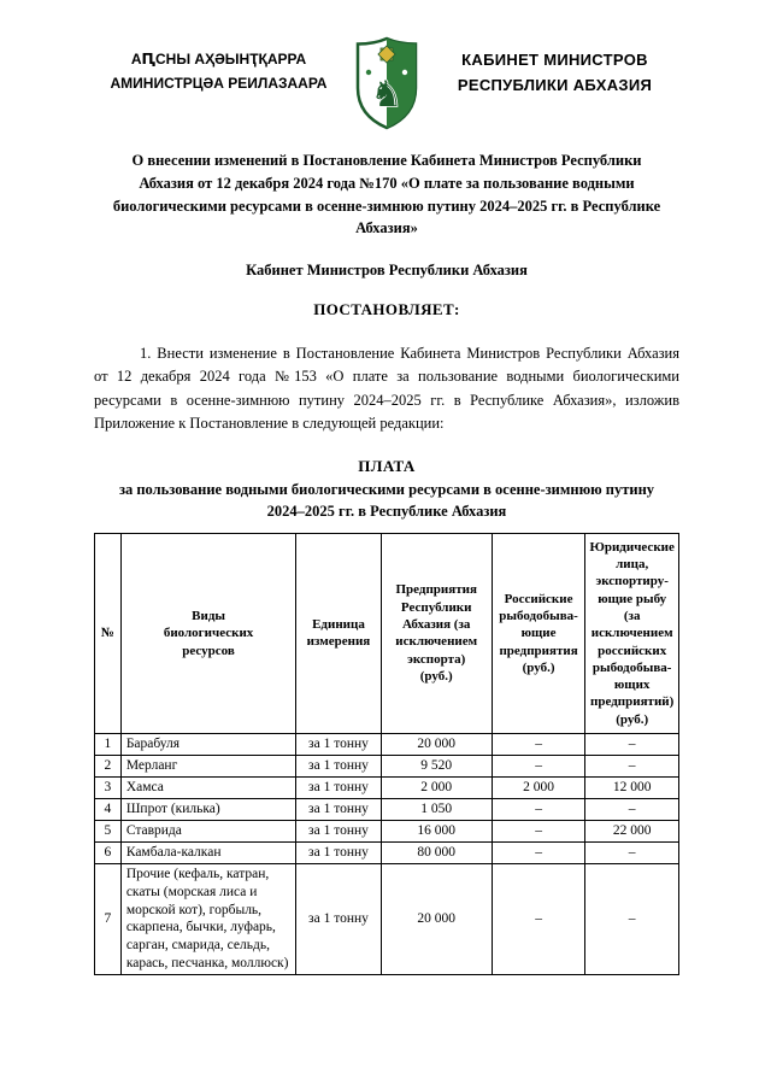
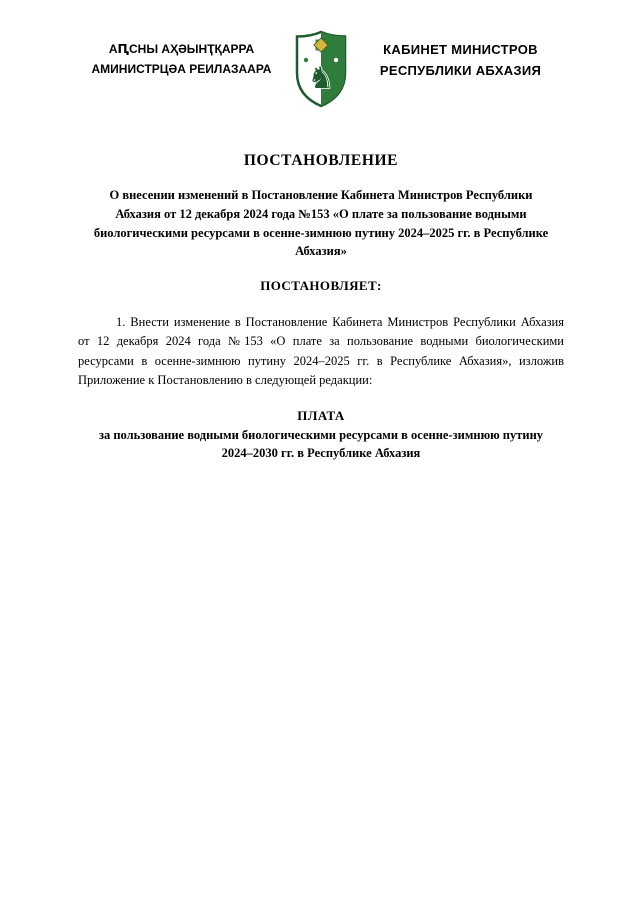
  АԤСНЫ АҲӘЫНҬҚАРРА
  АМИНИСТРЦӘА РЕИЛАЗААРА
  ♞
  КАБИНЕТ МИНИСТРОВ
  РЕСПУБЛИКИ АБХАЗИЯ
+ ПОСТАНОВЛЕНИЕ
- О внесении изменений в Постановление Кабинета Министров Республики Абхазия от 12 декабря 2024 года №170 «О плате за пользование водными биологическими ресурсами в осенне-зимнюю путину 2024–2025 гг. в Республике Абхазия»
+ О внесении изменений в Постановление Кабинета Министров Республики Абхазия от 12 декабря 2024 года №153 «О плате за пользование водными биологическими ресурсами в осенне-зимнюю путину 2024–2025 гг. в Республике Абхазия»
- Кабинет Министров Республики Абхазия
  ПОСТАНОВЛЯЕТ:
- 1. Внести изменение в Постановление Кабинета Министров Республики Абхазия от 12 декабря 2024 года №153 «О плате за пользование водными биологическими ресурсами в осенне-зимнюю путину 2024–2025 гг. в Республике Абхазия», изложив Приложение к Постановление в следующей редакции:
+ 1. Внести изменение в Постановление Кабинета Министров Республики Абхазия от 12 декабря 2024 года №153 «О плате за пользование водными биологическими ресурсами в осенне-зимнюю путину 2024–2025 гг. в Республике Абхазия», изложив Приложение к Постановлению в следующей редакции:
  ПЛАТА
- за пользование водными биологическими ресурсами в осенне-зимнюю путину 2024–2025 гг. в Республике Абхазия
+ за пользование водными биологическими ресурсами в осенне-зимнюю путину 2024–2030 гг. в Республике Абхазия
- №	Виды биологических ресурсов	Единица измерения	Предприятия Республики Абхазия (за исключением экспорта) (руб.)	Российские рыбодобыва- ющие предприятия (руб.)	Юридические лица, экспортиру- ющие рыбу (за исключением российских рыбодобыва- ющих предприятий) (руб.)
- 1	Барабуля	за 1 тонну	20 000	–	–
- 2	Мерланг	за 1 тонну	9 520	–	–
- 3	Хамса	за 1 тонну	2 000	2 000	12 000
- 4	Шпрот (килька)	за 1 тонну	1 050	–	–
- 5	Ставрида	за 1 тонну	16 000	–	22 000
- 6	Камбала-калкан	за 1 тонну	80 000	–	–
- 7	Прочие (кефаль, катран, скаты (морская лиса и морской кот), горбыль, скарпена, бычки, луфарь, сарган, смарида, сельдь, карась, песчанка, моллюск)	за 1 тонну	20 000	–	–
